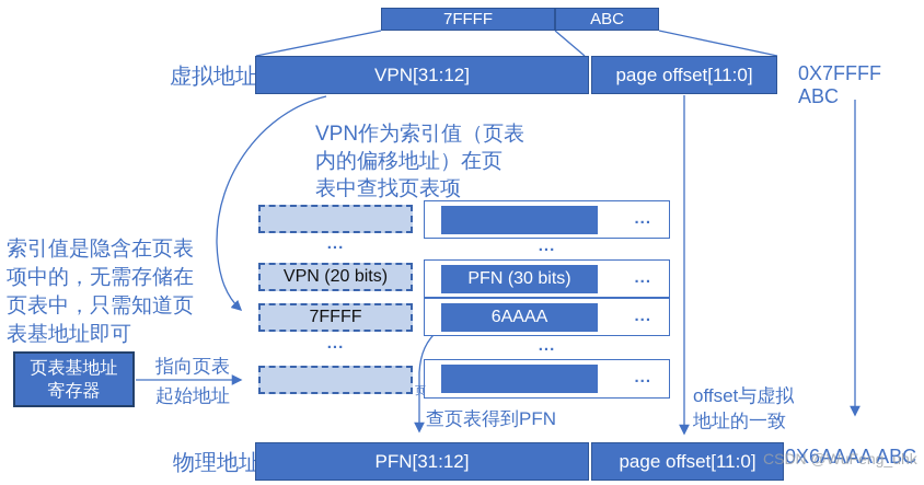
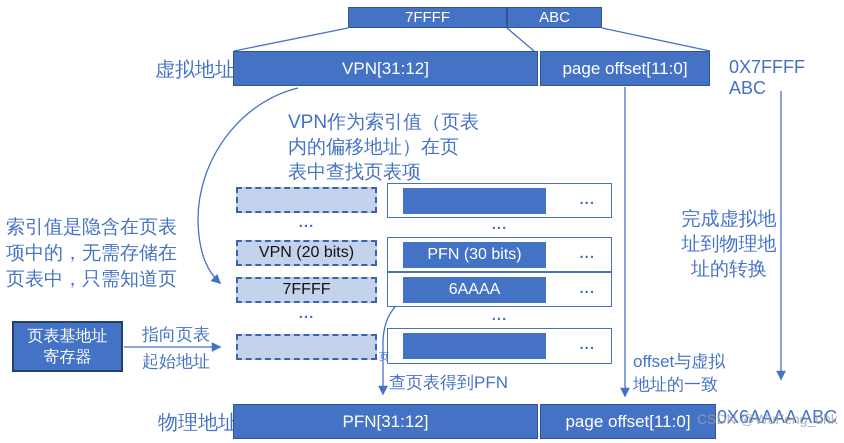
  7FFFF
  ABC
  虚拟地址
  VPN[31:12]
  page offset[11:0]
  0X7FFFF ABC
  VPN作为索引值（页表
  内的偏移地址）在页
  表中查找页表项
  索引值是隐含在页表
  项中的，无需存储在
  页表中，只需知道页
- 表基地址即可
  页表基地址
  寄存器
  指向页表
  起始地址
  ...
  VPN (20 bits)
  7FFFF
  ...
  ...
  ...
  PFN (30 bits)
  ...
  6AAAA
  ...
  ...
  ...
  页
  查页表得到PFN
  offset与虚拟
  地址的一致
+ 完成虚拟地
+ 址到物理地
+ 址的转换
  物理地址
  PFN[31:12]
  page offset[11:0]
  0X6AAAA ABC
  CSDN @WuFeng_uhk
